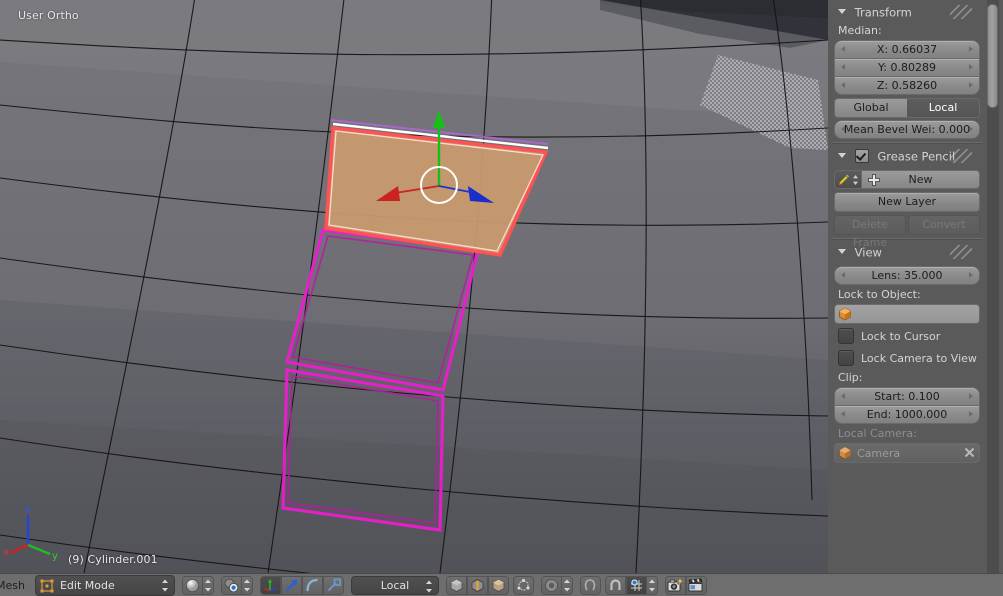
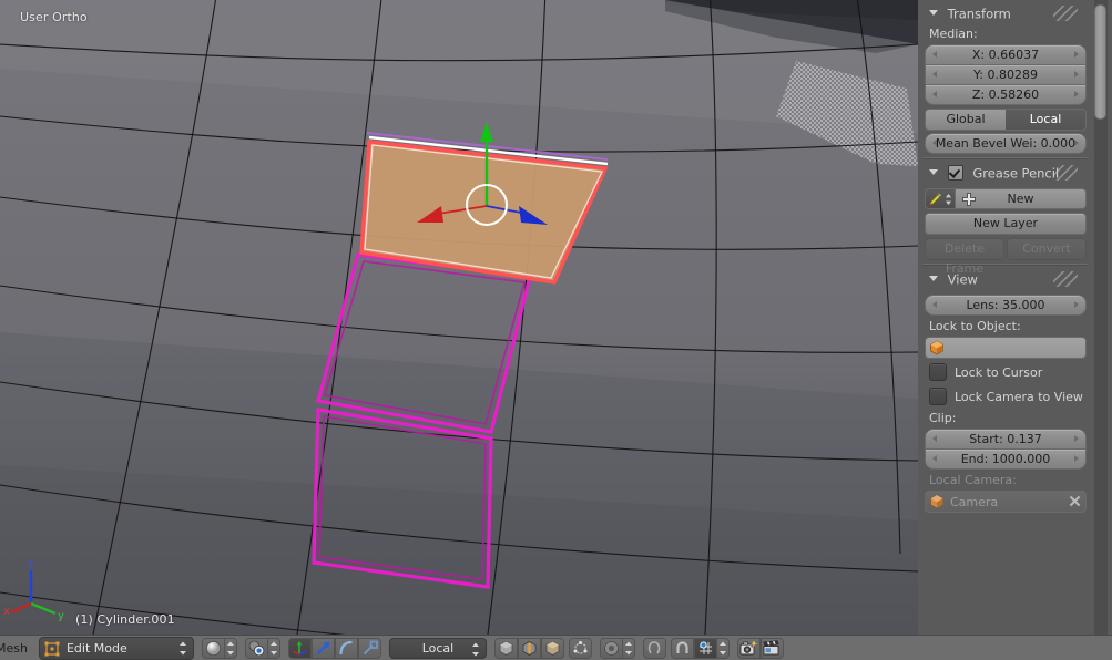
  z
  y
  x
  User Ortho
- (9) Cylinder.001
+ (1) Cylinder.001
  Transform
  Median:
  X: 0.66037
  Y: 0.80289
  Z: 0.58260
  Global
  Local
  Mean Bevel Wei: 0.000
  Grease Pencil
  New
  New Layer
  Delete Frame
  Convert
  View
  Lens: 35.000
  Lock to Object:
  Lock to Cursor
  Lock Camera to View
  Clip:
- Start: 0.100
+ Start: 0.137
  End: 1000.000
  Local Camera:
  Camera
  Mesh
  Edit Mode
  Local
